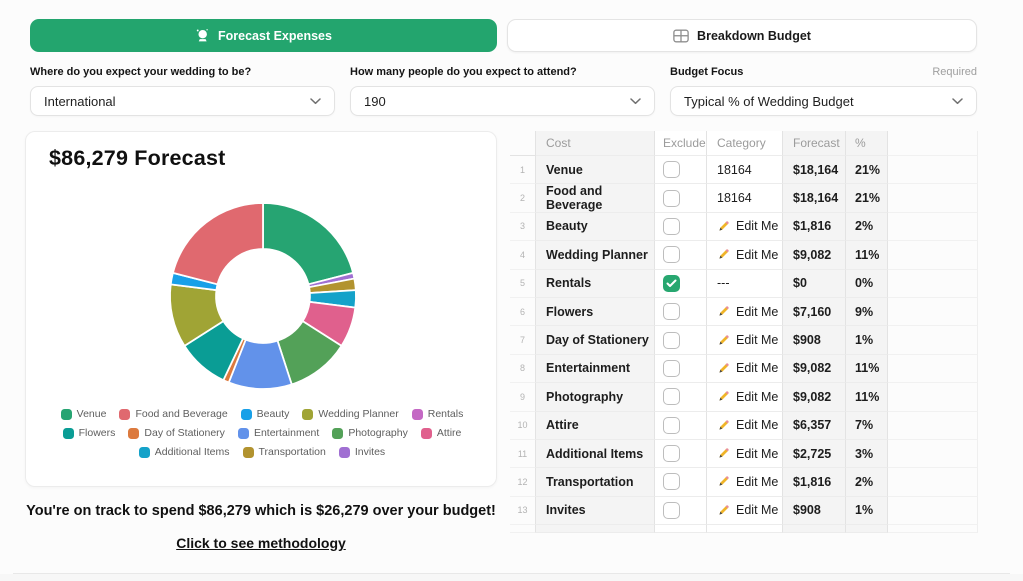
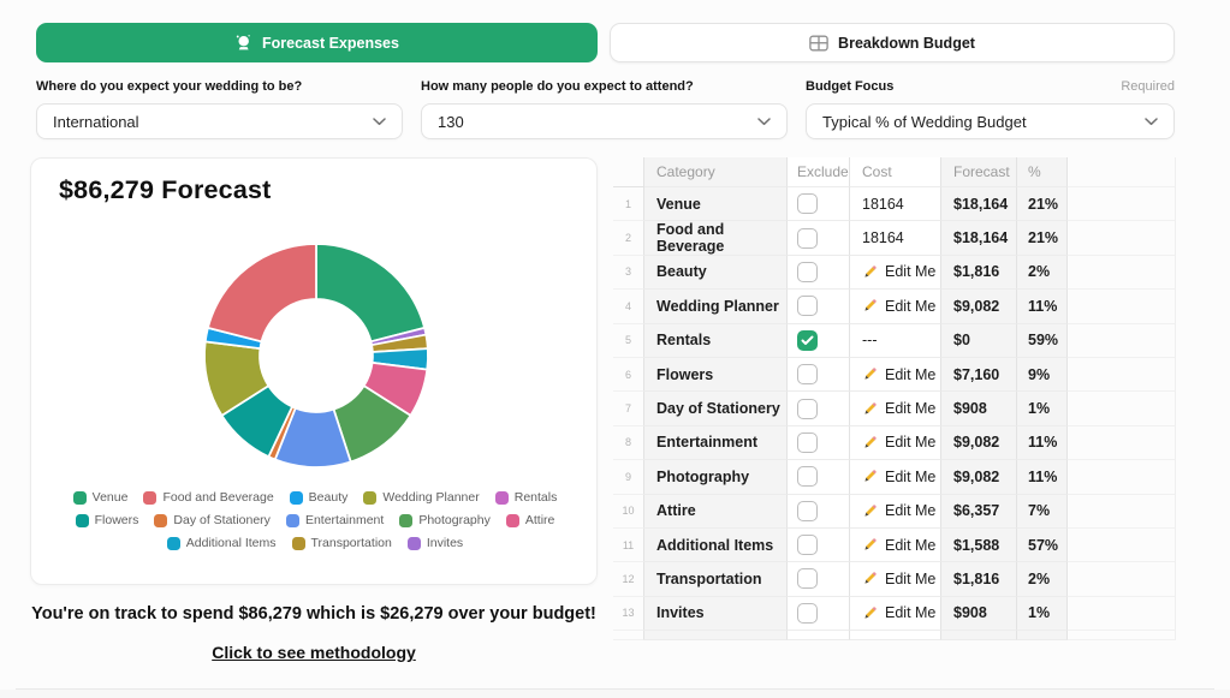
  Forecast Expenses
  Breakdown Budget
  Where do you expect your wedding to be?
  How many people do you expect to attend?
  Budget Focus
  Required
  International
- 190
+ 130
  Typical % of Wedding Budget
  $86,279 Forecast
  Venue
  Food and Beverage
  Beauty
  Wedding Planner
  Rentals
  Flowers
  Day of Stationery
  Entertainment
  Photography
  Attire
  Additional Items
  Transportation
  Invites
- Cost
+ Category
  Exclude
- Category
+ Cost
  Forecast
  %
  1
  Venue
  18164
  $18,164
  21%
  2
  Food and Beverage
  18164
  $18,164
  21%
  3
  Beauty
  Edit Me
  $1,816
  2%
  4
  Wedding Planner
  Edit Me
  $9,082
  11%
  5
  Rentals
  ---
  $0
- 0%
+ 59%
  6
  Flowers
  Edit Me
  $7,160
  9%
  7
  Day of Stationery
  Edit Me
  $908
  1%
  8
  Entertainment
  Edit Me
  $9,082
  11%
  9
  Photography
  Edit Me
  $9,082
  11%
  10
  Attire
  Edit Me
  $6,357
  7%
  11
  Additional Items
  Edit Me
- $2,725
+ $1,588
- 3%
+ 57%
  12
  Transportation
  Edit Me
  $1,816
  2%
  13
  Invites
  Edit Me
  $908
  1%
  You're on track to spend $86,279 which is $26,279 over your budget!
  Click to see methodology
